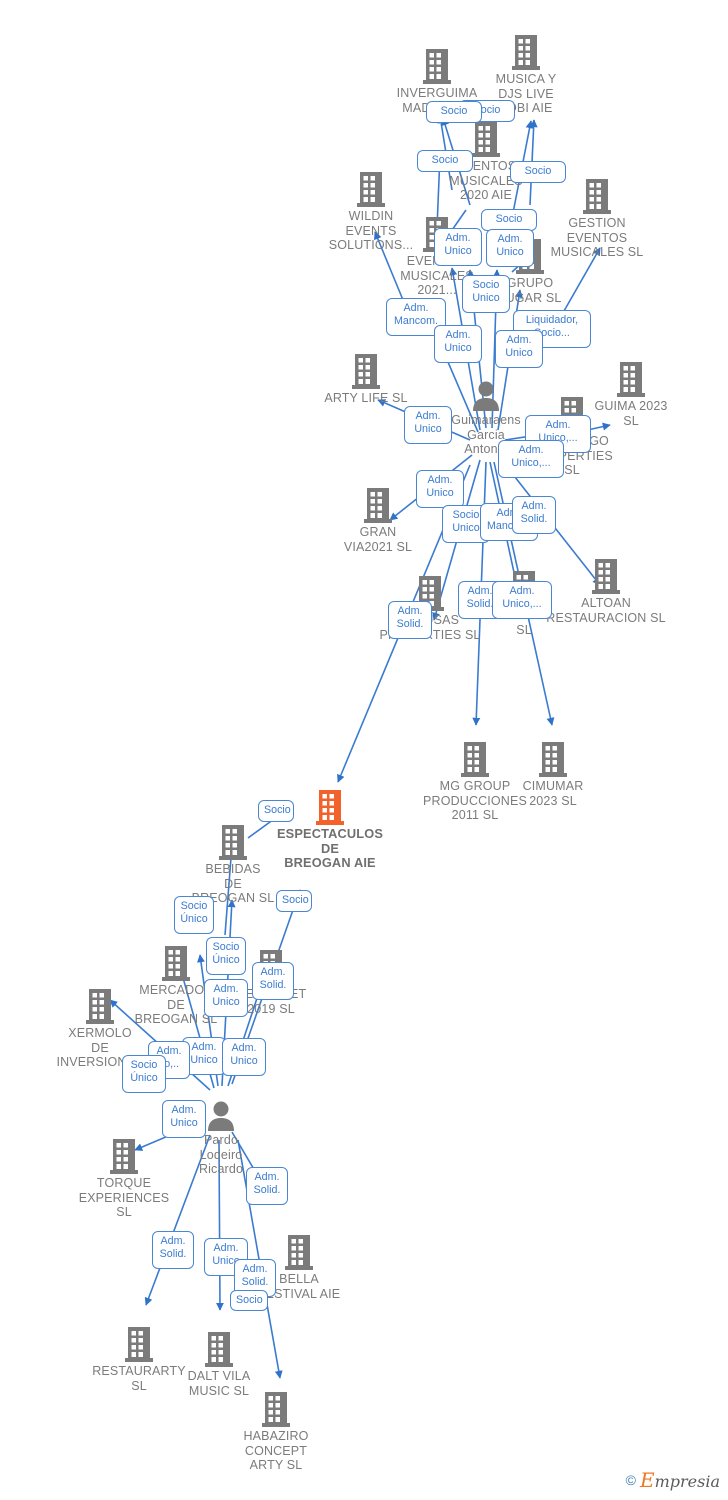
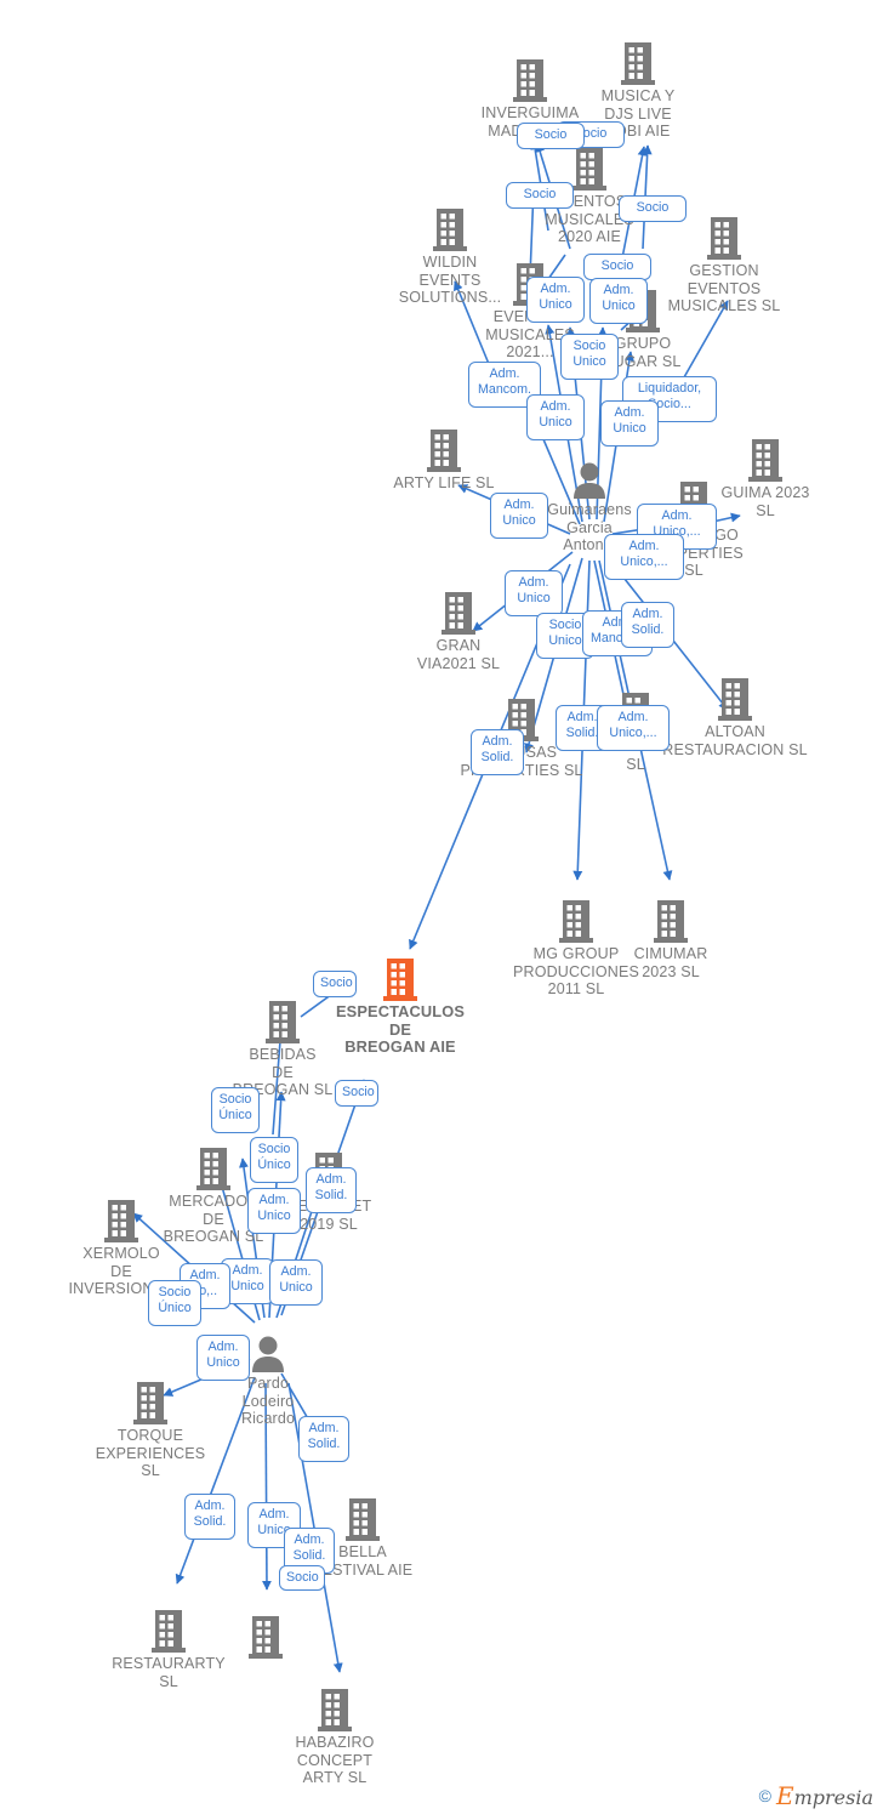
  INVERGUIMA
  MUSICA Y
  DJS LIVE
  BI AIE
  MUSICALE
  2020 AIE
  WILDIN
  EVENTS
  SOLUTIONS...
  GESTION
  EVENTOS
  MUSICALES SL
  MUSICALE
  2021...
  GRUPO
  UGAR SL
  ARTY LIFE SL
  GUIMA 2023
  SL
  SL
  Guimaraens
  Garcia
  Anton
  GRAN
  VIA2021 SL
  SL
  ALTOAN
  RESTAURACION SL
  MG GROUP
  PRODUCCIONES
  2011 SL
  CIMUMAR
  2023 SL
  ESPECTACULOS
  DE
  BREOGAN AIE
  BEBIDAS
  DE
  EOGAN SL
  MERCADO
  DE
  BREOGAN SL
  2019 SL
  XERMOLO
  DE
  INVERSIO
  TORQUE
  EXPERIENCES
  SL
  Pardo
  Lodeiro
  Ricardo
  BELLA
  STIVAL AIE
  RESTAURARTY
  SL
- DALT VILA
- MUSIC SL
  HABAZIRO
  CONCEPT
  ARTY SL
  ocio
  Socio
  Socio
  Socio
  Socio
  Adm.
  Unico
  Adm.
  Unico
  Socio
  Unico
  Adm.
  Mancom.
  Liquidador,
  ocio...
  Adm.
  Unico
  Adm.
  Unico
  Adm.
  Unico
  Adm.
  Unico,...
  Adm.
  Unico,...
  Adm.
  Unico
  Socio
  Unico
  Adm.
  Solid.
  Adm.
  Solid.
  Adm.
  Solid
  Adm.
  Unico,...
  Socio
  Socio
  Socio
  Único
  Socio
  Único
  Adm.
  Solid.
  Adm.
  Unico
  Adm.
  Unico
  Adm.
  Unico
  Adm.
  o,..
  Socio
  Único
  Adm.
  Unico
  Adm.
  Solid.
  Adm.
  Solid.
  Adm.
  Unic
  Adm.
  Solid.
  Socio
  ©
  Empresia
